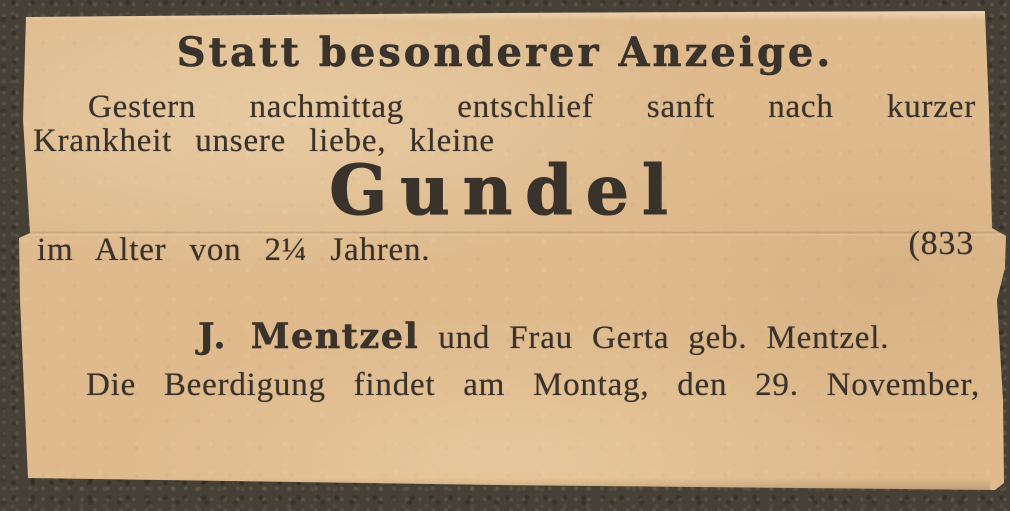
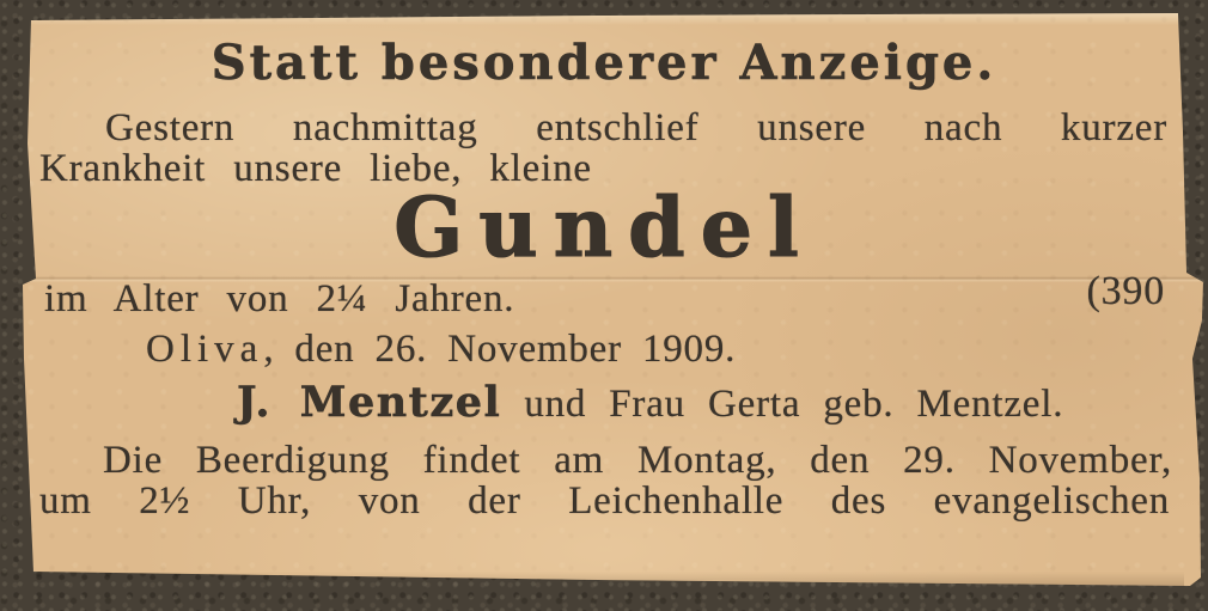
  Statt besonderer Anzeige.
- Gestern nachmittag entschlief sanft nach kurzer
+ Gestern nachmittag entschlief unsere nach kurzer
  Krankheit unsere liebe, kleine
  Gundel
  im Alter von 2¼ Jahren.
- (833
+ (390
+ Oliva, den 26. November 1909.
  J. Mentzel und Frau Gerta geb. Mentzel.
  Die Beerdigung findet am Montag, den 29. November,
+ um 2½ Uhr, von der Leichenhalle des evangelischen
